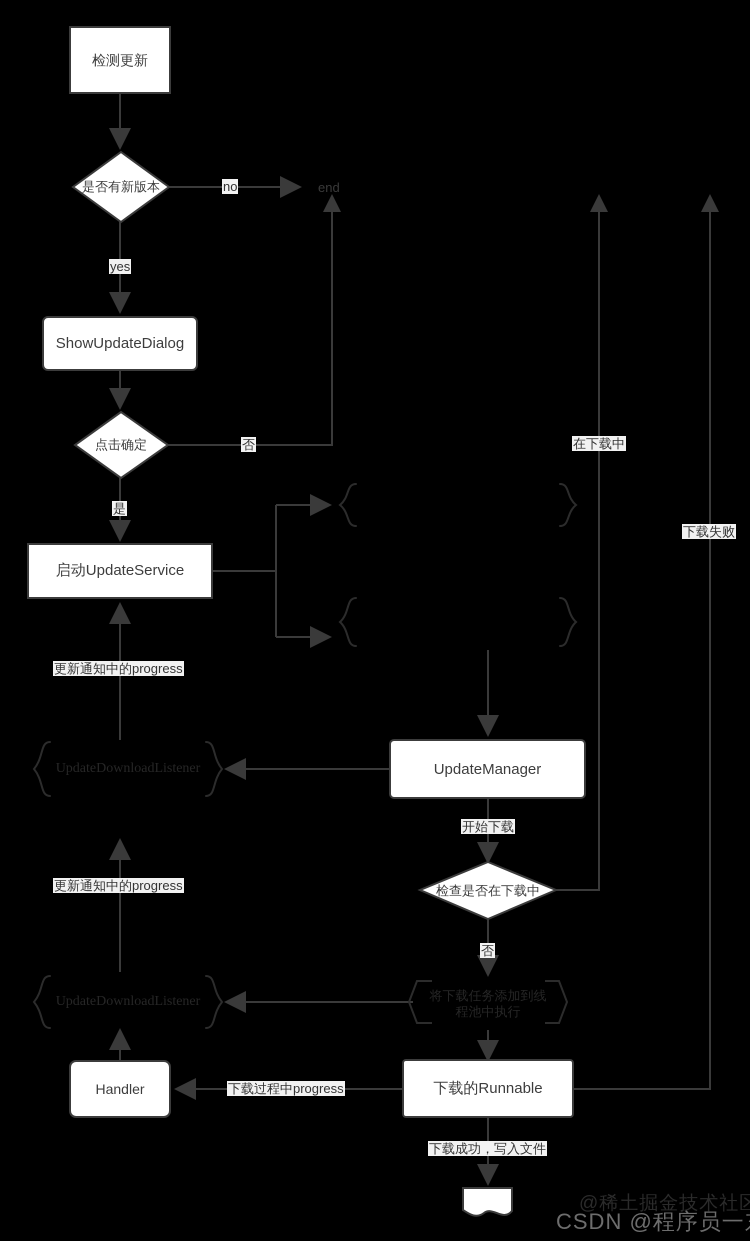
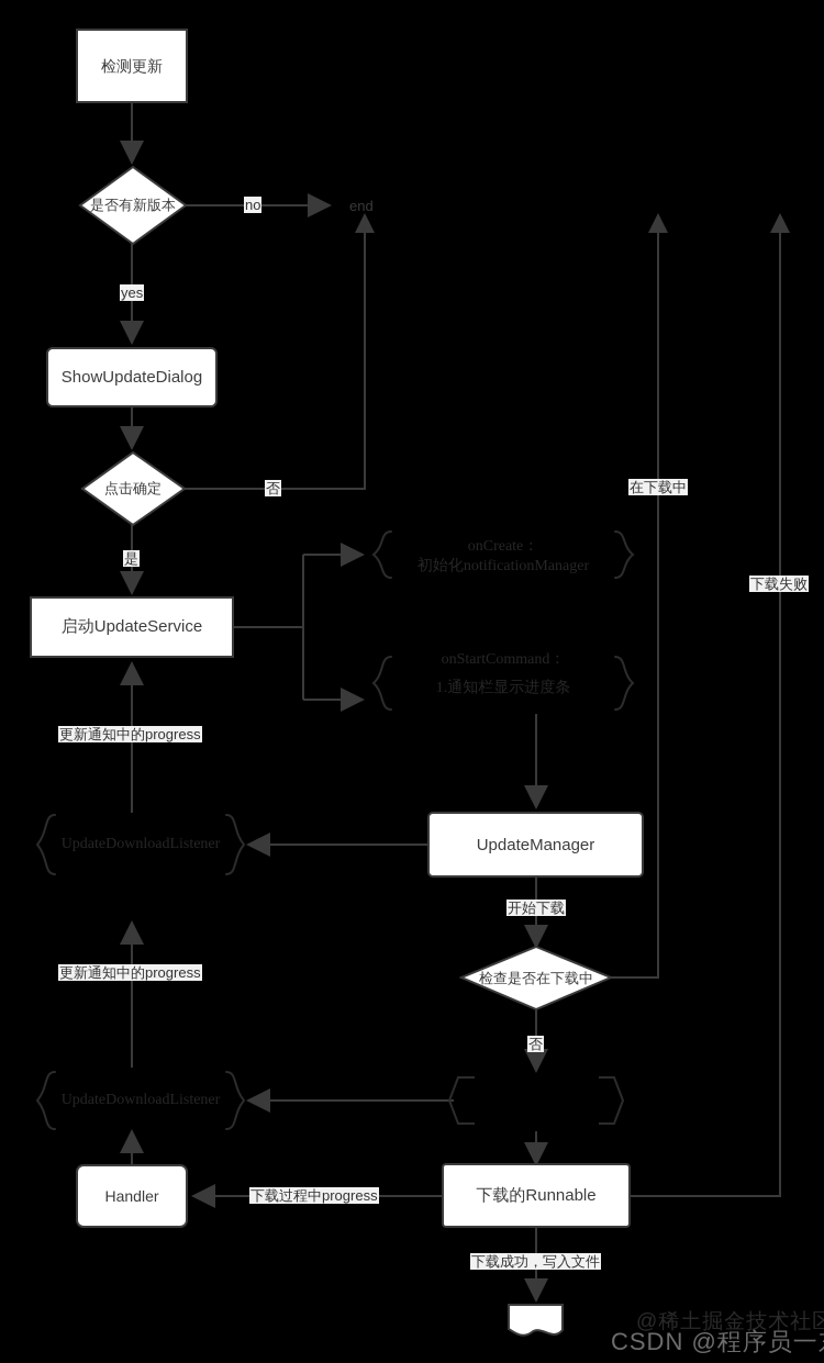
  检测更新
  是否有新版本
  end
  ShowUpdateDialog
  点击确定
  启动UpdateService
+ onCreate：
+ 初始化notificationManager
+ onStartCommand：
+ 1.通知栏显示进度条
  UpdateDownloadListener
  UpdateManager
  检查是否在下载中
  UpdateDownloadListener
- 将下载任务添加到线
- 程池中执行
  Handler
  下载的Runnable
  no
  yes
  否
  是
  更新通知中的progress
  在下载中
  下载失败
  开始下载
  更新通知中的progress
  否
  下载过程中progress
  下载成功，写入文件
  @稀土掘金技术社区
  CSDN @程序员一
